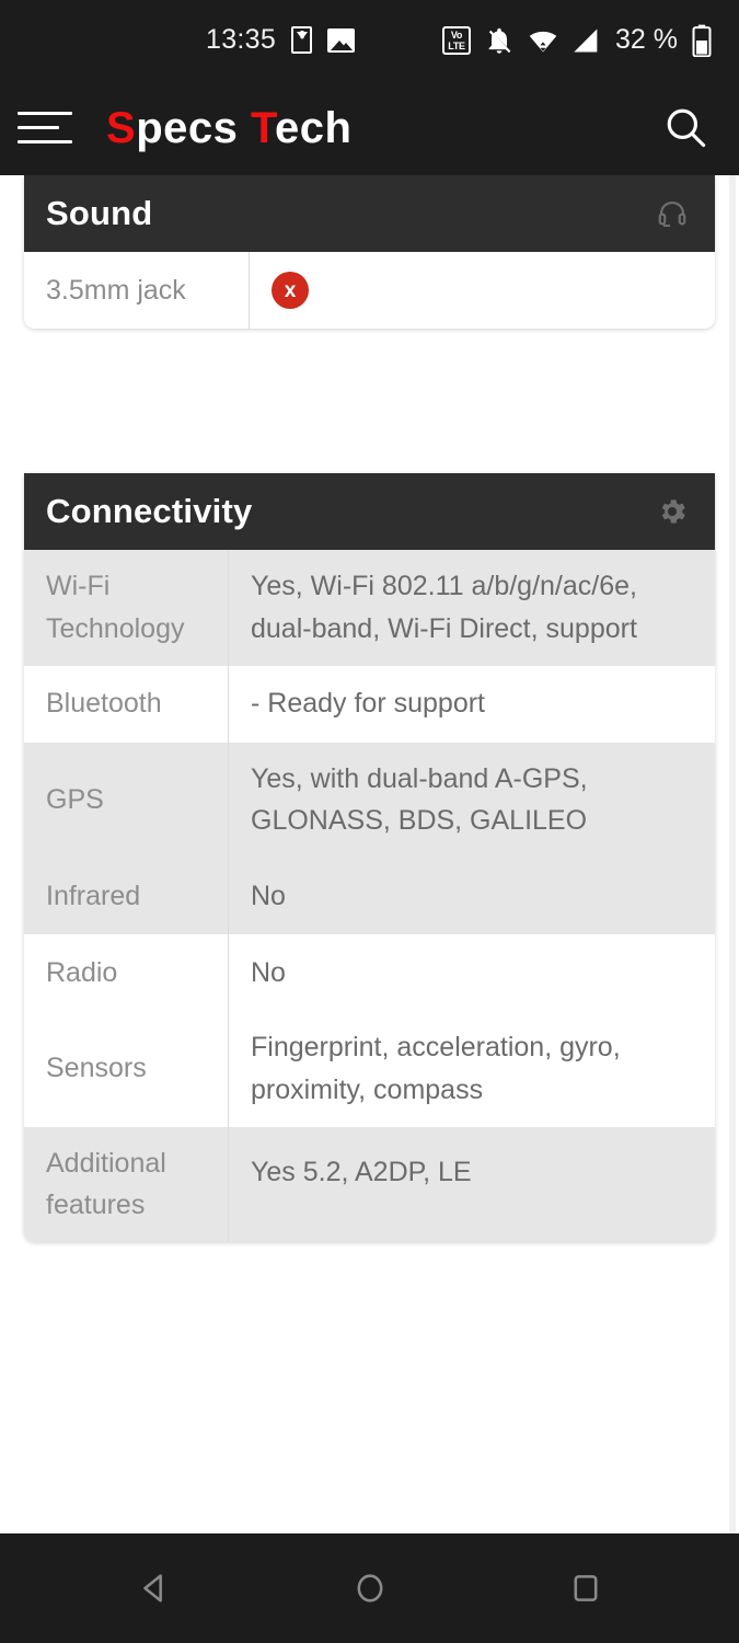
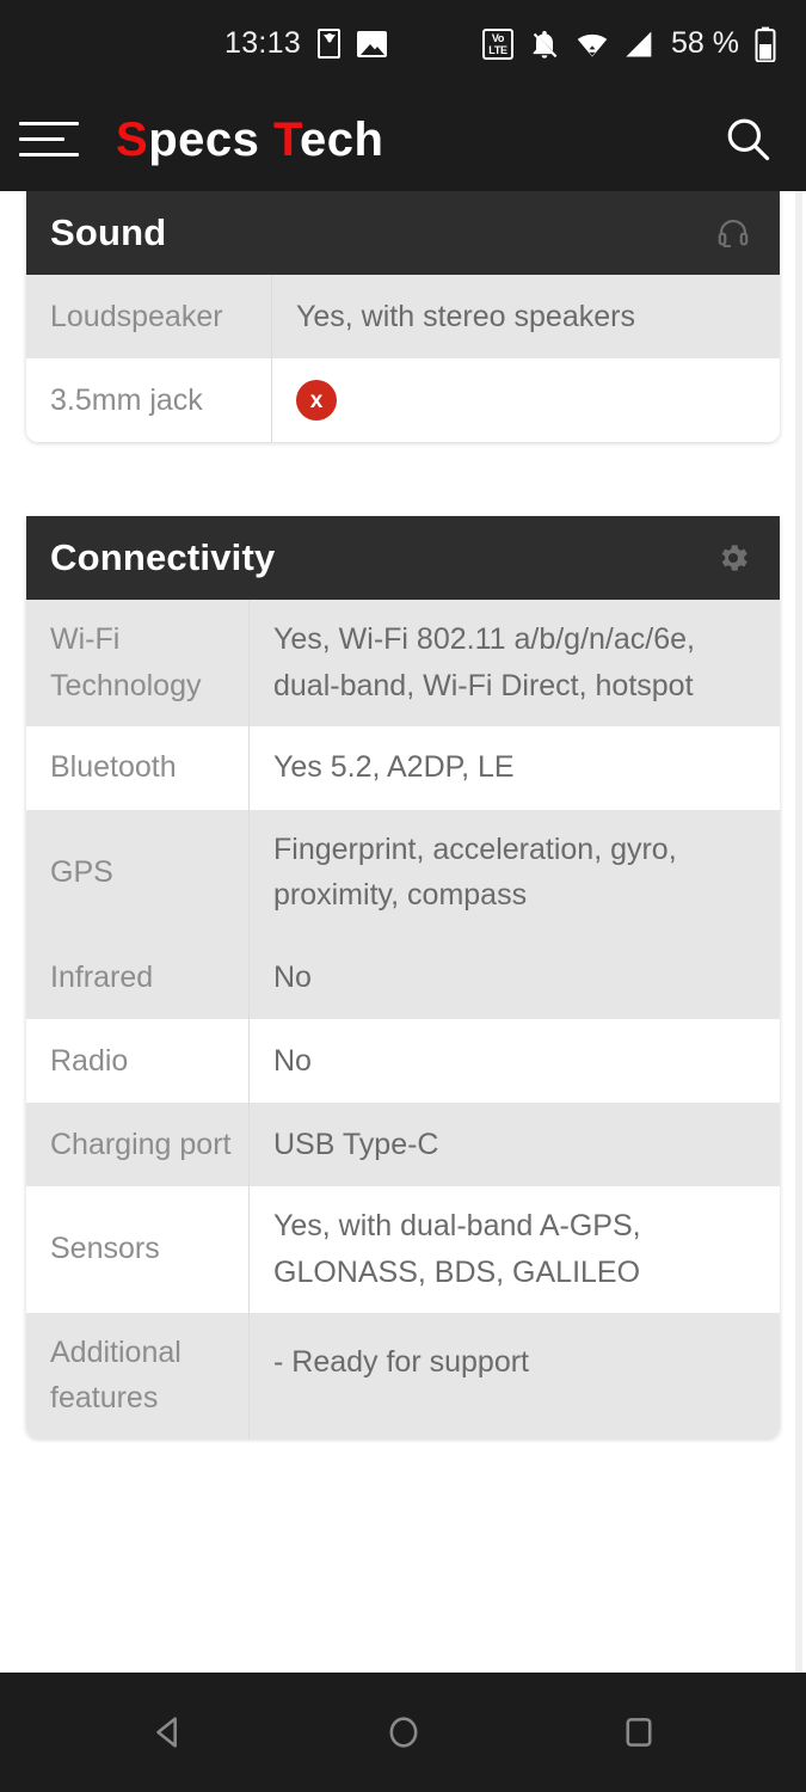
- 13:35
+ 13:13
  Vo
  LTE
- 32 %
+ 58 %
  Specs Tech
  Sound
+ Loudspeaker
+ Yes, with stereo speakers
  3.5mm jack
  x
  Connectivity
  Wi-Fi Technology
- Yes, Wi-Fi 802.11 a/b/g/n/ac/6e, dual-band, Wi-Fi Direct, support
+ Yes, Wi-Fi 802.11 a/b/g/n/ac/6e, dual-band, Wi-Fi Direct, hotspot
  Bluetooth
- - Ready for support
+ Yes 5.2, A2DP, LE
  GPS
- Yes, with dual-band A-GPS, GLONASS, BDS, GALILEO
+ Fingerprint, acceleration, gyro, proximity, compass
  Infrared
  No
  Radio
  No
+ Charging port
+ USB Type-C
  Sensors
- Fingerprint, acceleration, gyro, proximity, compass
+ Yes, with dual-band A-GPS, GLONASS, BDS, GALILEO
  Additional features
- Yes 5.2, A2DP, LE
+ - Ready for support
